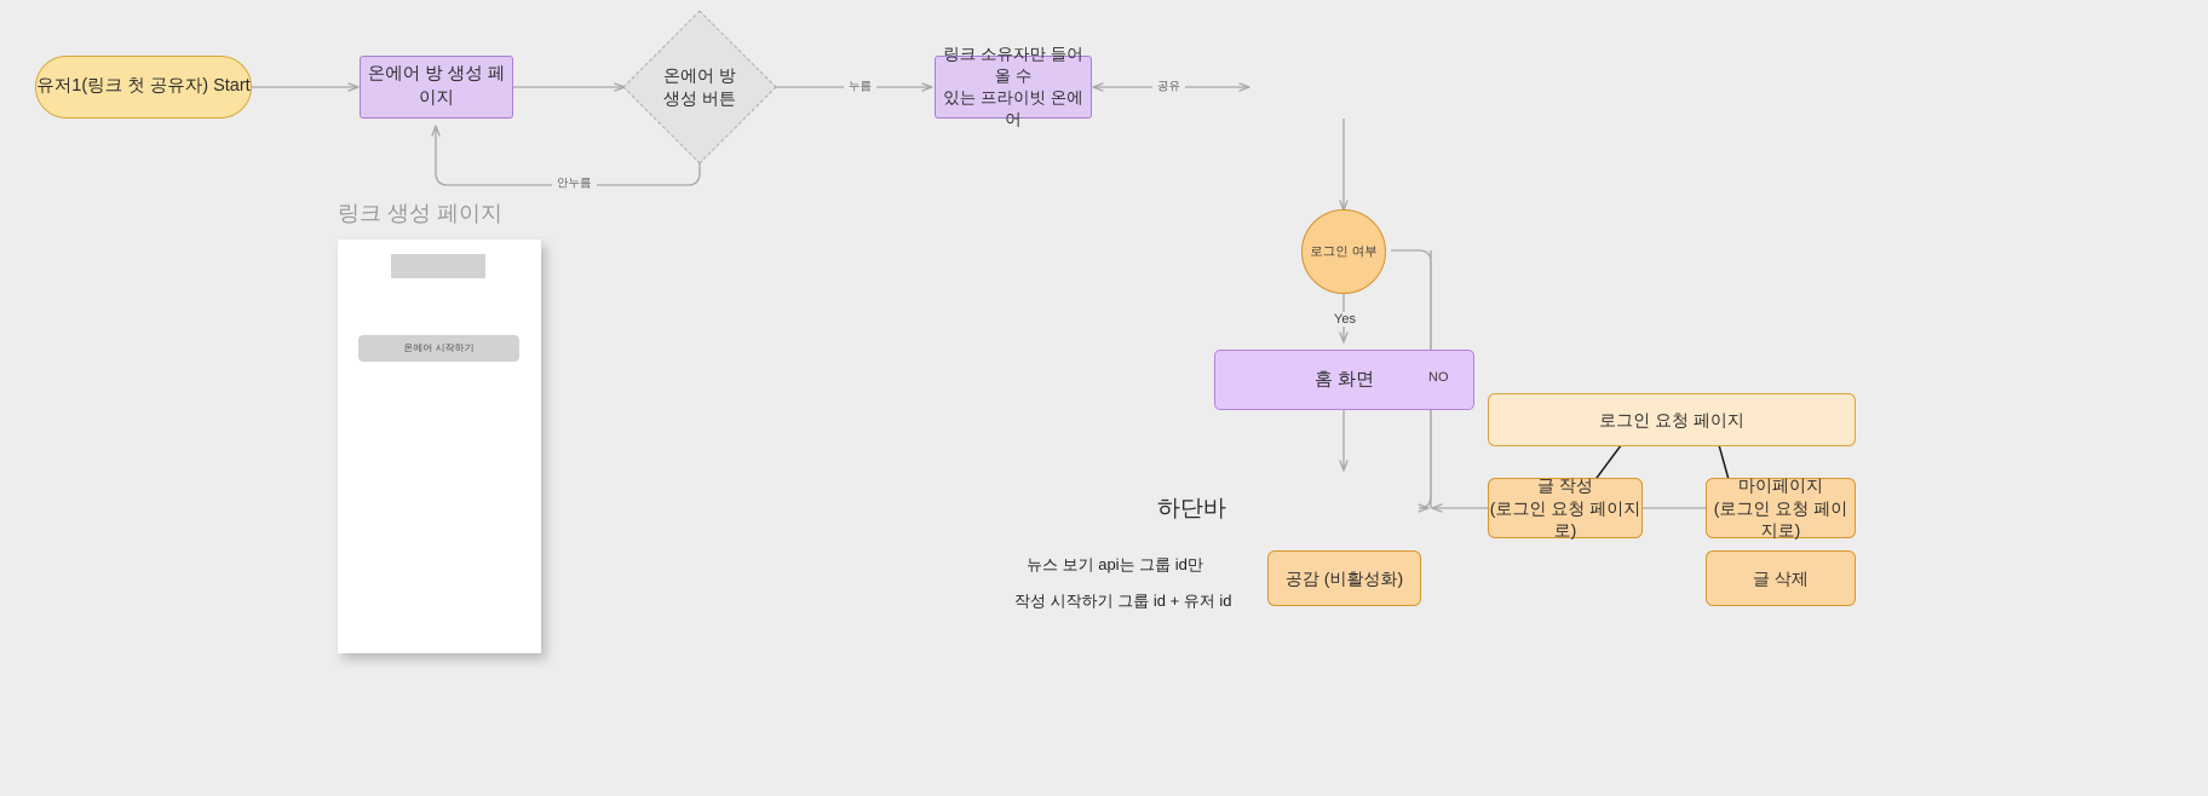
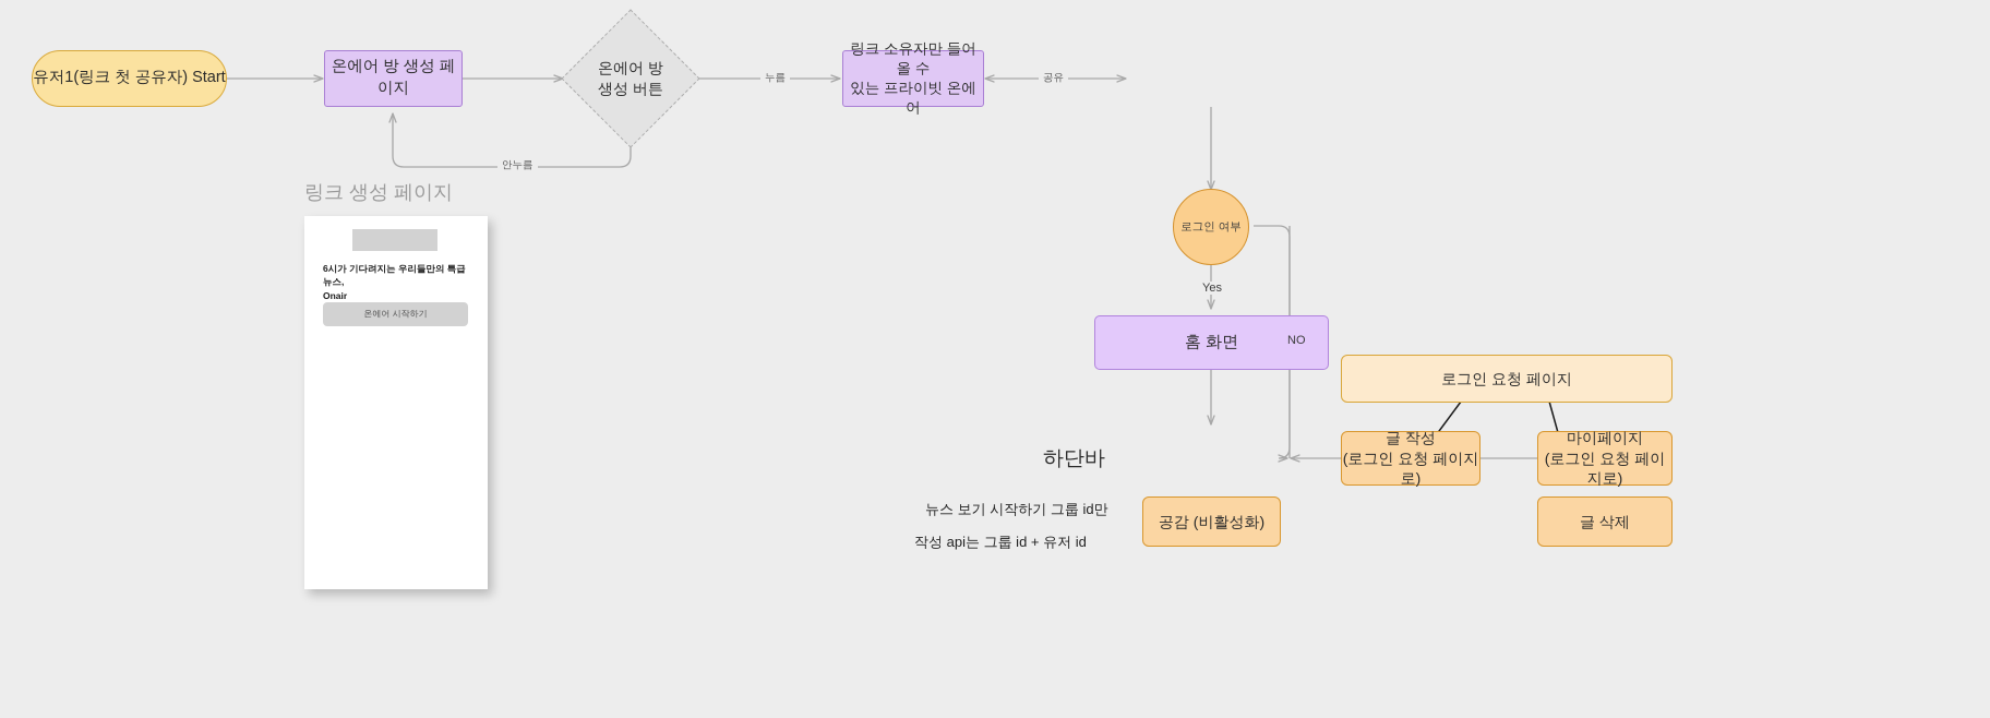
  유저1(링크 첫 공유자) Start
  온에어 방 생성 페이지
  온에어 방
  생성 버튼
  링크 소유자만 들어올 수
  있는 프라이빗 온에어
  로그인 여부
  홈 화면
  로그인 요청 페이지
  글 작성
  (로그인 요청 페이지로)
  마이페이지
  (로그인 요청 페이지로)
  공감 (비활성화)
  글 삭제
  안누름
  누름
  공유
  Yes
  NO
  링크 생성 페이지
  하단바
- 뉴스 보기 api는 그룹 id만
+ 뉴스 보기 시작하기 그룹 id만
- 작성 시작하기 그룹 id + 유저 id
+ 작성 api는 그룹 id + 유저 id
+ 6시가 기다려지는 우리들만의 특급 뉴스,
+ Onair
  온에어 시작하기
